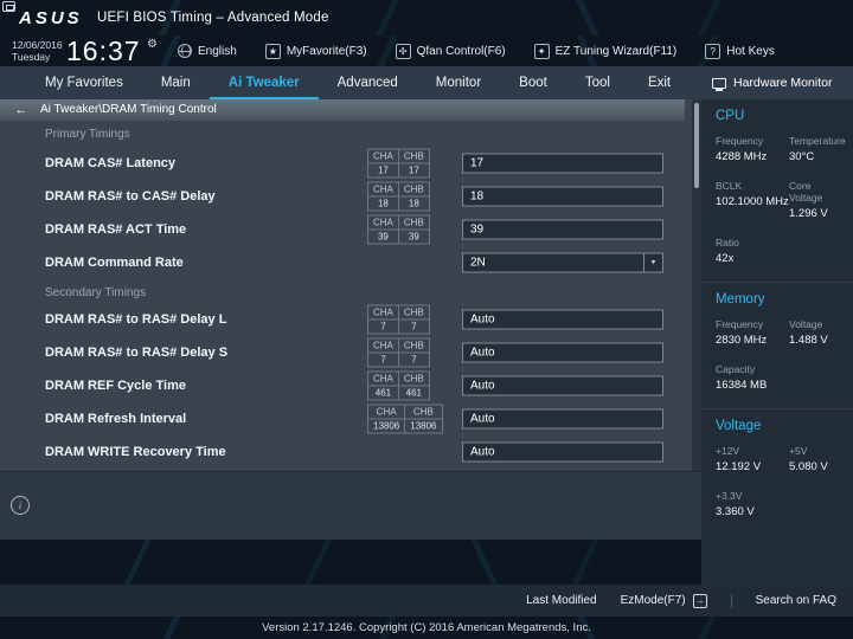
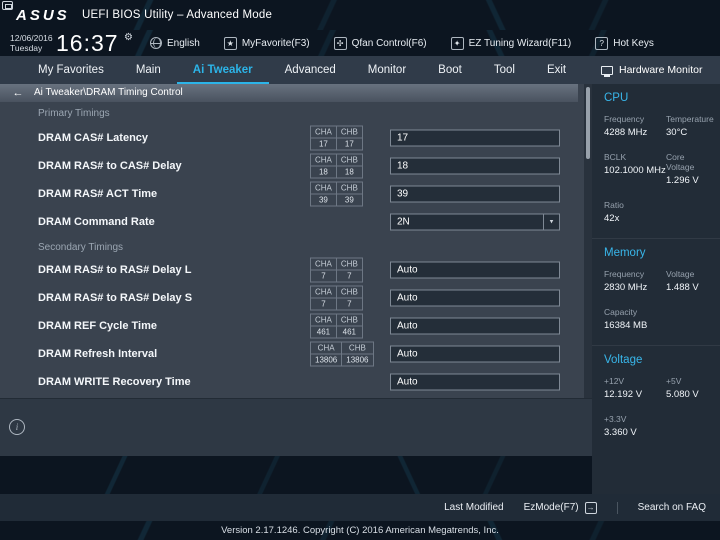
  ASUS
- UEFI BIOS Timing – Advanced Mode
+ UEFI BIOS Utility – Advanced Mode
  12/06/2016
  Tuesday
  16:37
  ⚙
  English
  ★
  MyFavorite(F3)
  ✣
  Qfan Control(F6)
  ✦
  EZ Tuning Wizard(F11)
  ?
  Hot Keys
  My Favorites
  Main
  Ai Tweaker
  Advanced
  Monitor
  Boot
  Tool
  Exit
  Hardware Monitor
  ←
  Ai Tweaker\DRAM Timing Control
  Primary Timings
  DRAM CAS# Latency
  CHA	CHB
  17	17
  17
  DRAM RAS# to CAS# Delay
  CHA	CHB
  18	18
  18
  DRAM RAS# ACT Time
  CHA	CHB
  39	39
  39
  DRAM Command Rate
  2N
  Secondary Timings
  DRAM RAS# to RAS# Delay L
  CHA	CHB
  7	7
  Auto
  DRAM RAS# to RAS# Delay S
  CHA	CHB
  7	7
  Auto
  DRAM REF Cycle Time
  CHA	CHB
  461	461
  Auto
  DRAM Refresh Interval
  CHA	CHB
  13806	13806
  Auto
  DRAM WRITE Recovery Time
  Auto
  i
  CPU
  Frequency
  4288 MHz
  Temperature
  30°C
  BCLK
  102.1000 MHz
  Core Voltage
  1.296 V
  Ratio
  42x
  Memory
  Frequency
  2830 MHz
  Voltage
  1.488 V
  Capacity
  16384 MB
  Voltage
  +12V
  12.192 V
  +5V
  5.080 V
  +3.3V
  3.360 V
  Last Modified
  EzMode(F7)
  →
  Search on FAQ
  Version 2.17.1246. Copyright (C) 2016 American Megatrends, Inc.
